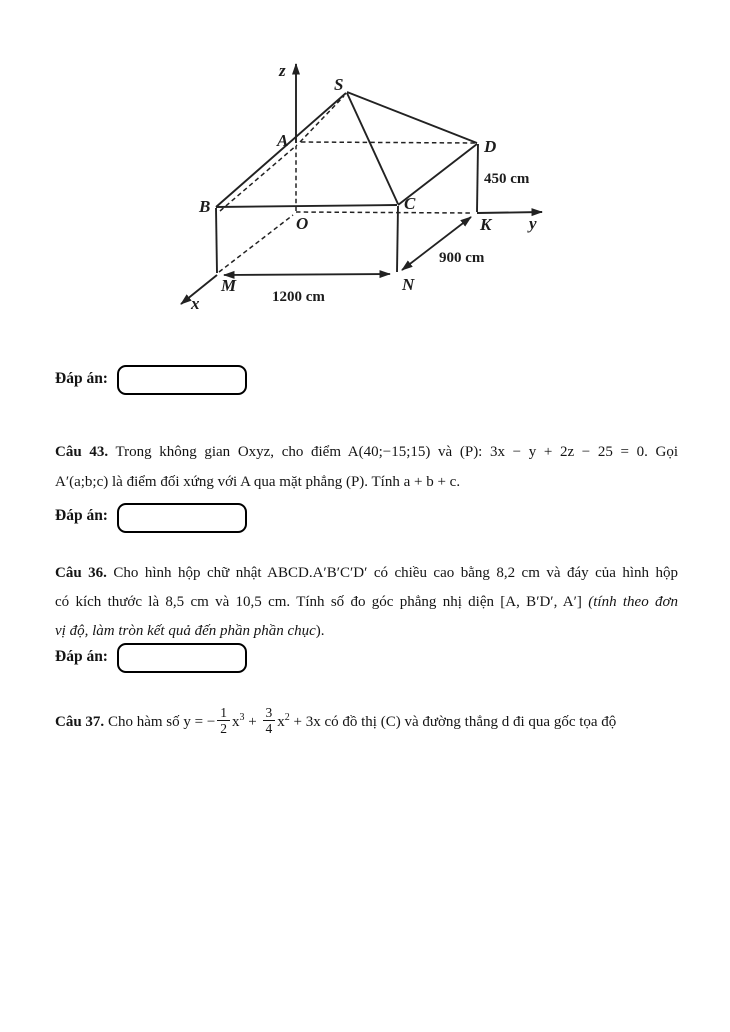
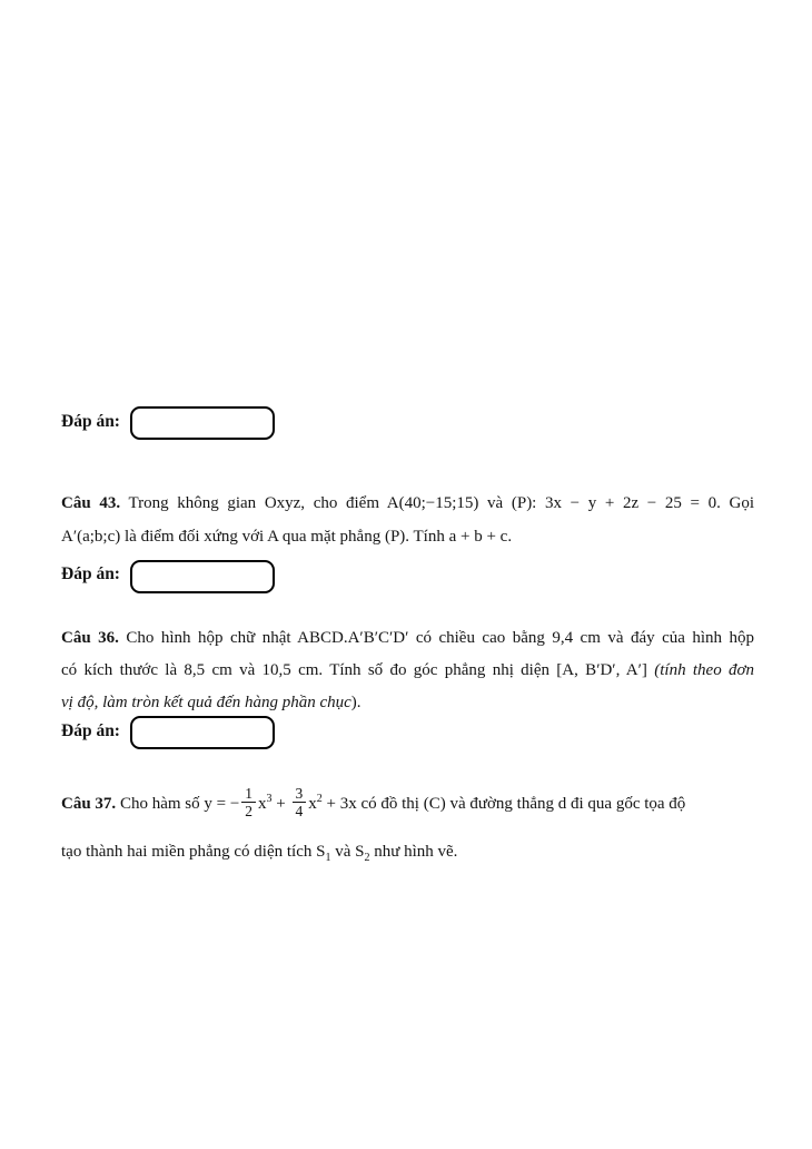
- z
- S
- A
- D
- B
- C
- O
- K
- y
- M
- N
- x
- 450 cm
- 900 cm
- 1200 cm
  Đáp án:
  Câu 43. Trong không gian Oxyz, cho điểm A(40;−15;15) và (P): 3x − y + 2z − 25 = 0. Gọi
  A′(a;b;c) là điểm đối xứng với A qua mặt phẳng (P). Tính a + b + c.
  Đáp án:
- Câu 36. Cho hình hộp chữ nhật ABCD.A′B′C′D′ có chiều cao bằng 8,2 cm và đáy của hình hộp
+ Câu 36. Cho hình hộp chữ nhật ABCD.A′B′C′D′ có chiều cao bằng 9,4 cm và đáy của hình hộp
  có kích thước là 8,5 cm và 10,5 cm. Tính số đo góc phẳng nhị diện [A, B′D′, A′] (tính theo đơn
- vị độ, làm tròn kết quả đến phần phần chục).
+ vị độ, làm tròn kết quả đến hàng phần chục).
  Đáp án:
  Câu 37. Cho hàm số y = −
  1
  2
  x3 +
  3
  4
  x2 + 3x có đồ thị (C) và đường thẳng d đi qua gốc tọa độ
+ tạo thành hai miền phẳng có diện tích S1 và S2 như hình vẽ.
